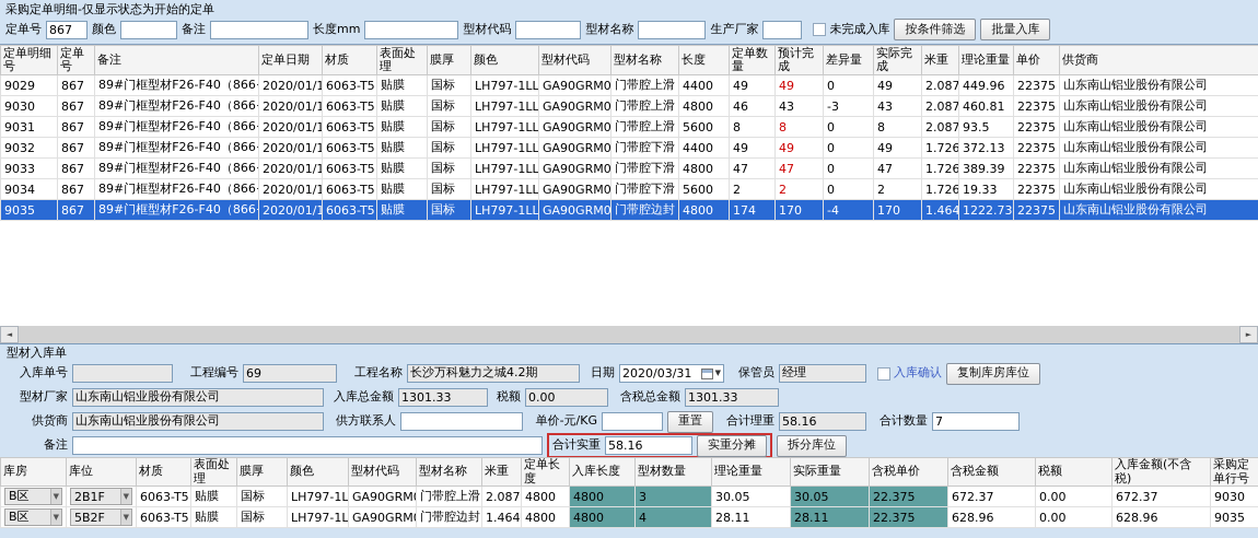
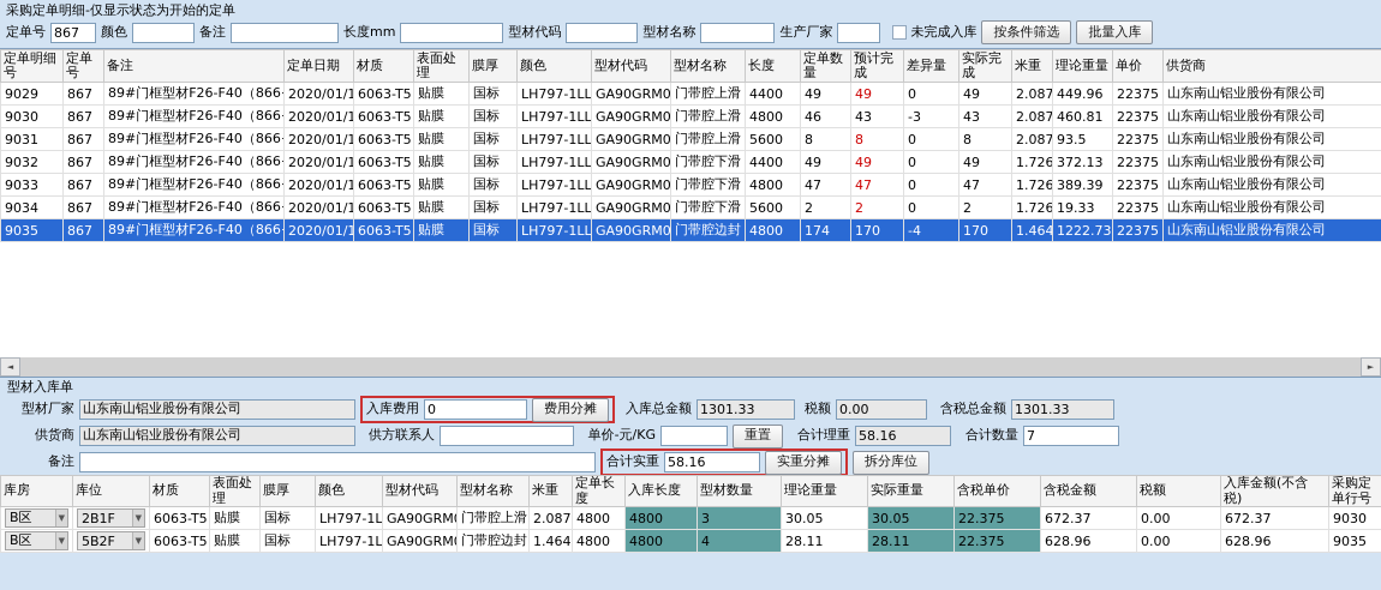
  采购定单明细-仅显示状态为开始的定单
  定单号
  867
  颜色
  备注
  长度mm
  型材代码
  型材名称
  生产厂家
  未完成入库
  按条件筛选
  批量入库
  定单明细号	定单号	备注	定单日期	材质	表面处理	膜厚	颜色	型材代码	型材名称	长度	定单数量	预计完成	差异量	实际完成	米重	理论重量	单价	供货商
  9029	867	89#门框型材F26-F40（866	2020/01/1	6063-T5	贴膜	国标	LH797-1LL	GA90GRM0	门带腔上滑	4400	49	49	0	49	2.087	449.96	22375	山东南山铝业股份有限公司
  9030	867	89#门框型材F26-F40（866	2020/01/1	6063-T5	贴膜	国标	LH797-1LL	GA90GRM0	门带腔上滑	4800	46	43	-3	43	2.087	460.81	22375	山东南山铝业股份有限公司
  9031	867	89#门框型材F26-F40（866	2020/01/1	6063-T5	贴膜	国标	LH797-1LL	GA90GRM0	门带腔上滑	5600	8	8	0	8	2.087	93.5	22375	山东南山铝业股份有限公司
  9032	867	89#门框型材F26-F40（866	2020/01/1	6063-T5	贴膜	国标	LH797-1LL	GA90GRM0	门带腔下滑	4400	49	49	0	49	1.726	372.13	22375	山东南山铝业股份有限公司
  9033	867	89#门框型材F26-F40（866	2020/01/1	6063-T5	贴膜	国标	LH797-1LL	GA90GRM0	门带腔下滑	4800	47	47	0	47	1.726	389.39	22375	山东南山铝业股份有限公司
  9034	867	89#门框型材F26-F40（866	2020/01/1	6063-T5	贴膜	国标	LH797-1LL	GA90GRM0	门带腔下滑	5600	2	2	0	2	1.726	19.33	22375	山东南山铝业股份有限公司
  9035	867	89#门框型材F26-F40（866	2020/01/1	6063-T5	贴膜	国标	LH797-1LL	GA90GRM0	门带腔边封	4800	174	170	-4	170	1.464	1222.73	22375	山东南山铝业股份有限公司
  ◄
  ►
  型材入库单
- 入库单号
- 工程编号
- 69
- 工程名称
- 长沙万科魅力之城4.2期
- 日期
- 2020/03/31
- ▼
- 保管员
- 经理
- 入库确认
- 复制库房库位
  型材厂家
  山东南山铝业股份有限公司
+ 入库费用
+ 0
+ 费用分摊
  入库总金额
  1301.33
  税额
  0.00
  含税总金额
  1301.33
  供货商
  山东南山铝业股份有限公司
  供方联系人
  单价-元/KG
  重置
  合计理重
  58.16
  合计数量
  7
  备注
  合计实重
  58.16
  实重分摊
  拆分库位
  库房	库位	材质	表面处理	膜厚	颜色	型材代码	型材名称	米重	定单长度	入库长度	型材数量	理论重量	实际重量	含税单价	含税金额	税额	入库金额(不含税)	采购定单行号
  B区 ▼	2B1F ▼	6063-T5	贴膜	国标	LH797-1L	GA90GRM	门带腔上滑	2.087	4800	4800	3	30.05	30.05	22.375	672.37	0.00	672.37	9030
  B区 ▼	5B2F ▼	6063-T5	贴膜	国标	LH797-1L	GA90GRM	门带腔边封	1.464	4800	4800	4	28.11	28.11	22.375	628.96	0.00	628.96	9035
